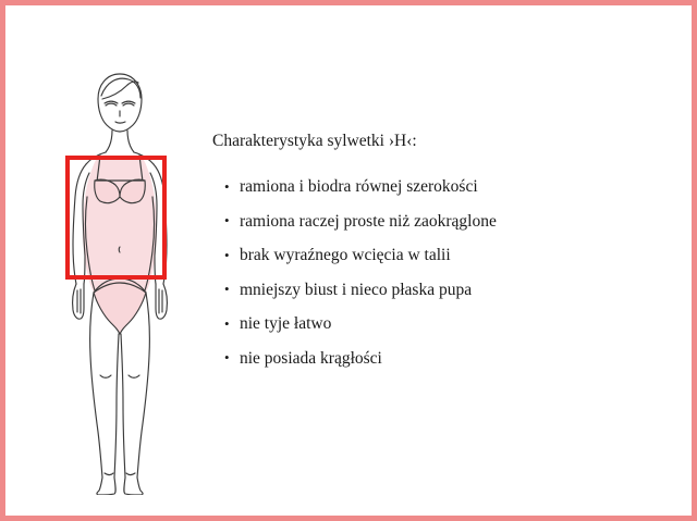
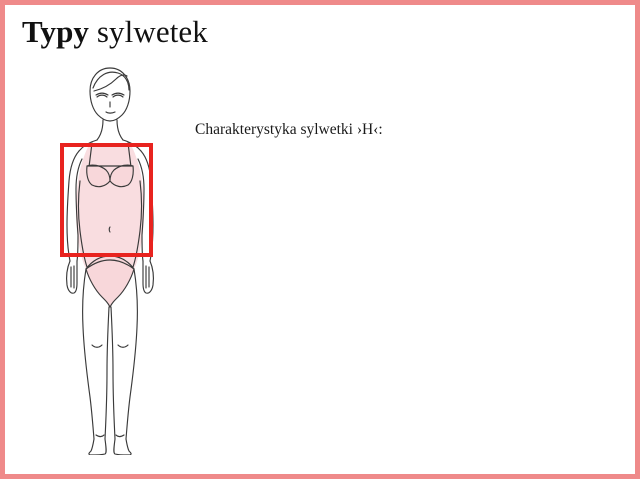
+ Typy sylwetek
  Charakterystyka sylwetki ›H‹:
- ramiona i biodra równej szerokości
- ramiona raczej proste niż zaokrąglone
- brak wyraźnego wcięcia w talii
- mniejszy biust i nieco płaska pupa
- nie tyje łatwo
- nie posiada krągłości
